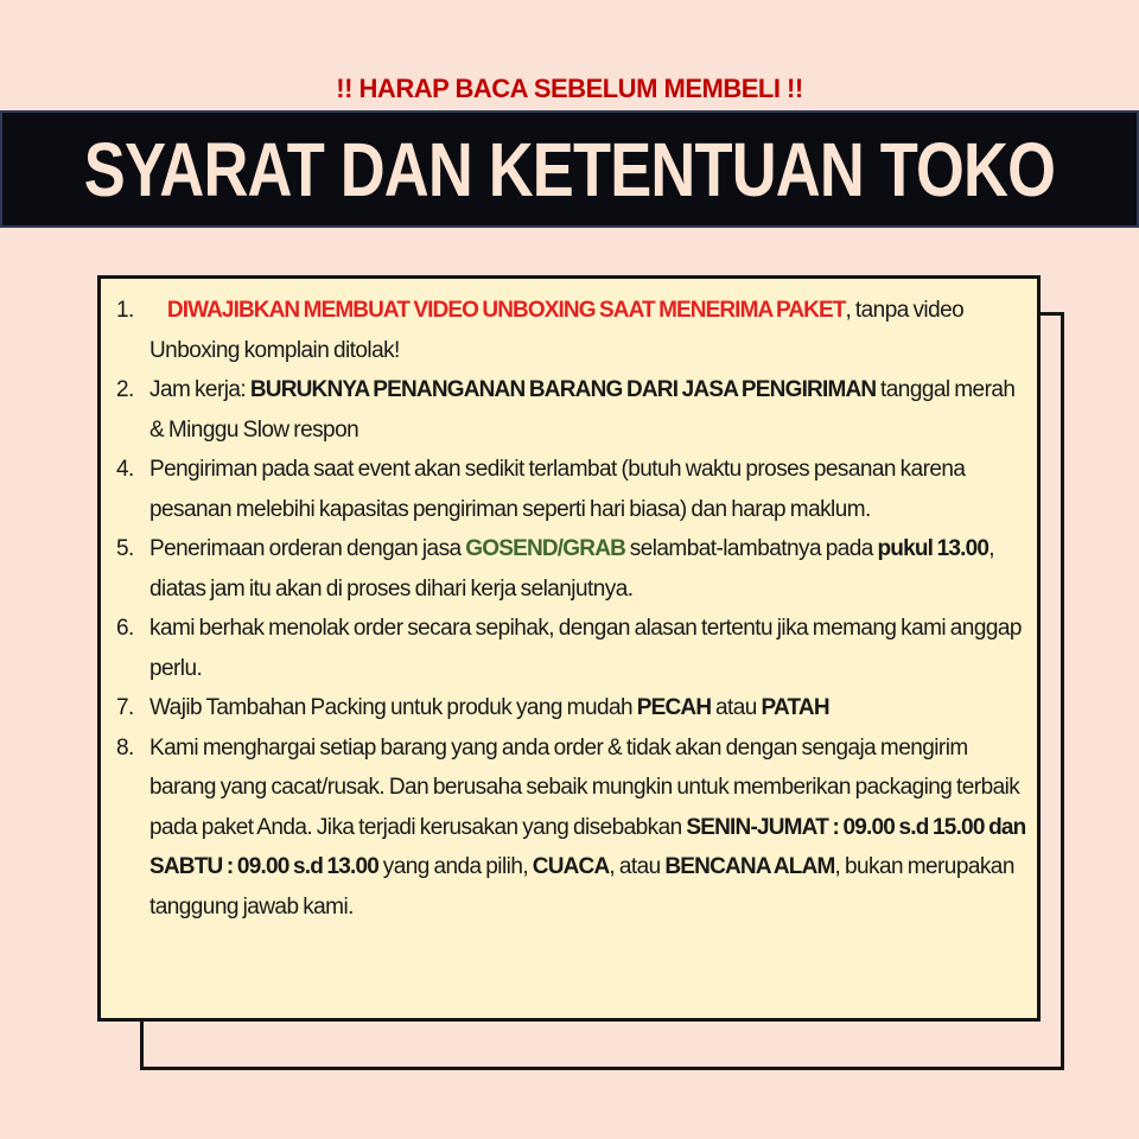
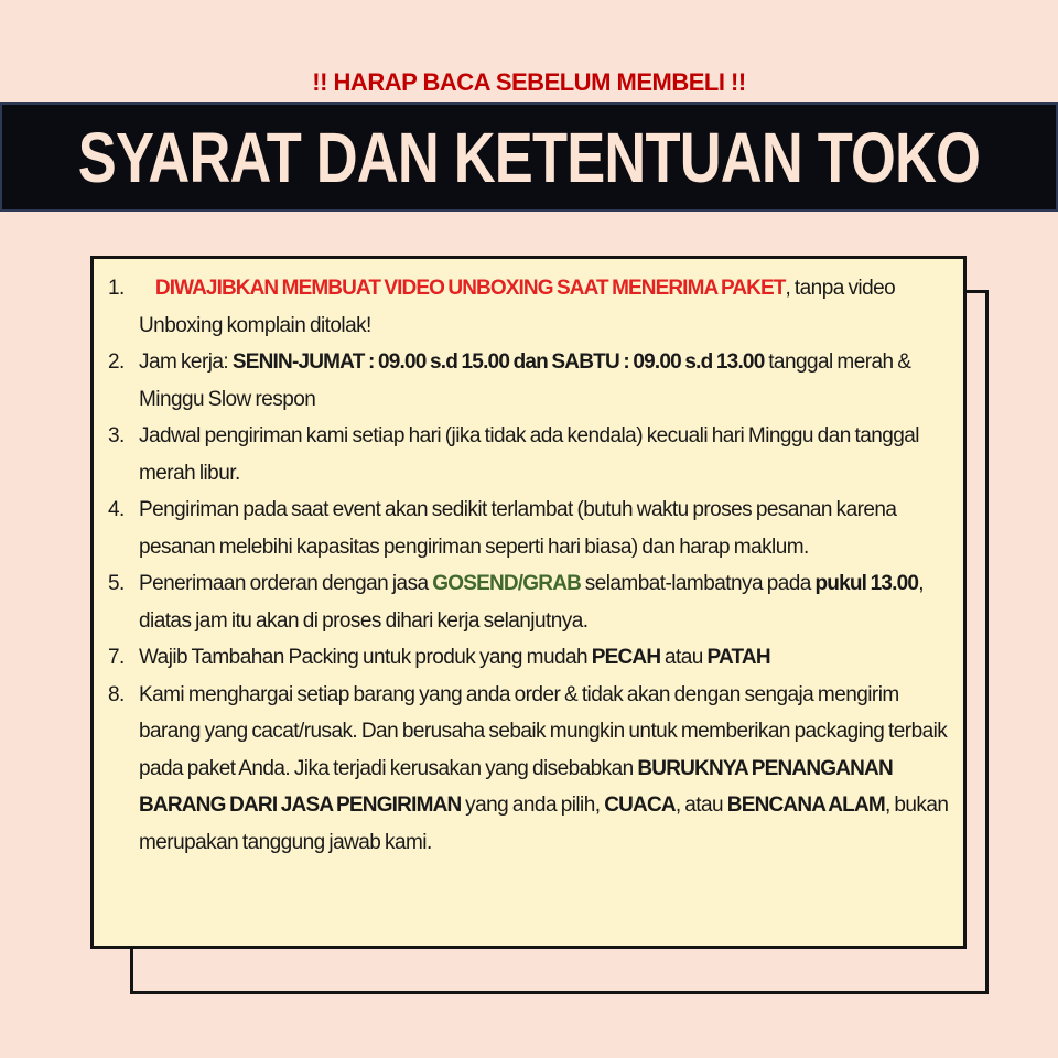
  !! HARAP BACA SEBELUM MEMBELI !!
  SYARAT DAN KETENTUAN TOKO
  1.
  DIWAJIBKAN MEMBUAT VIDEO UNBOXING SAAT MENERIMA PAKET, tanpa video Unboxing komplain ditolak!
  2.
- Jam kerja: BURUKNYA PENANGANAN BARANG DARI JASA PENGIRIMAN tanggal merah & Minggu Slow respon
+ Jam kerja: SENIN-JUMAT : 09.00 s.d 15.00 dan SABTU : 09.00 s.d 13.00 tanggal merah & Minggu Slow respon
+ 3.
+ Jadwal pengiriman kami setiap hari (jika tidak ada kendala) kecuali hari Minggu dan tanggal merah libur.
  4.
  Pengiriman pada saat event akan sedikit terlambat (butuh waktu proses pesanan karena pesanan melebihi kapasitas pengiriman seperti hari biasa) dan harap maklum.
  5.
  Penerimaan orderan dengan jasa GOSEND/GRAB selambat-lambatnya pada pukul 13.00, diatas jam itu akan di proses dihari kerja selanjutnya.
- 6.
- kami berhak menolak order secara sepihak, dengan alasan tertentu jika memang kami anggap perlu.
  7.
  Wajib Tambahan Packing untuk produk yang mudah PECAH atau PATAH
  8.
- Kami menghargai setiap barang yang anda order & tidak akan dengan sengaja mengirim barang yang cacat/rusak. Dan berusaha sebaik mungkin untuk memberikan packaging terbaik pada paket Anda. Jika terjadi kerusakan yang disebabkan SENIN-JUMAT : 09.00 s.d 15.00 dan SABTU : 09.00 s.d 13.00 yang anda pilih, CUACA, atau BENCANA ALAM, bukan merupakan tanggung jawab kami.
+ Kami menghargai setiap barang yang anda order & tidak akan dengan sengaja mengirim barang yang cacat/rusak. Dan berusaha sebaik mungkin untuk memberikan packaging terbaik pada paket Anda. Jika terjadi kerusakan yang disebabkan BURUKNYA PENANGANAN BARANG DARI JASA PENGIRIMAN yang anda pilih, CUACA, atau BENCANA ALAM, bukan merupakan tanggung jawab kami.
